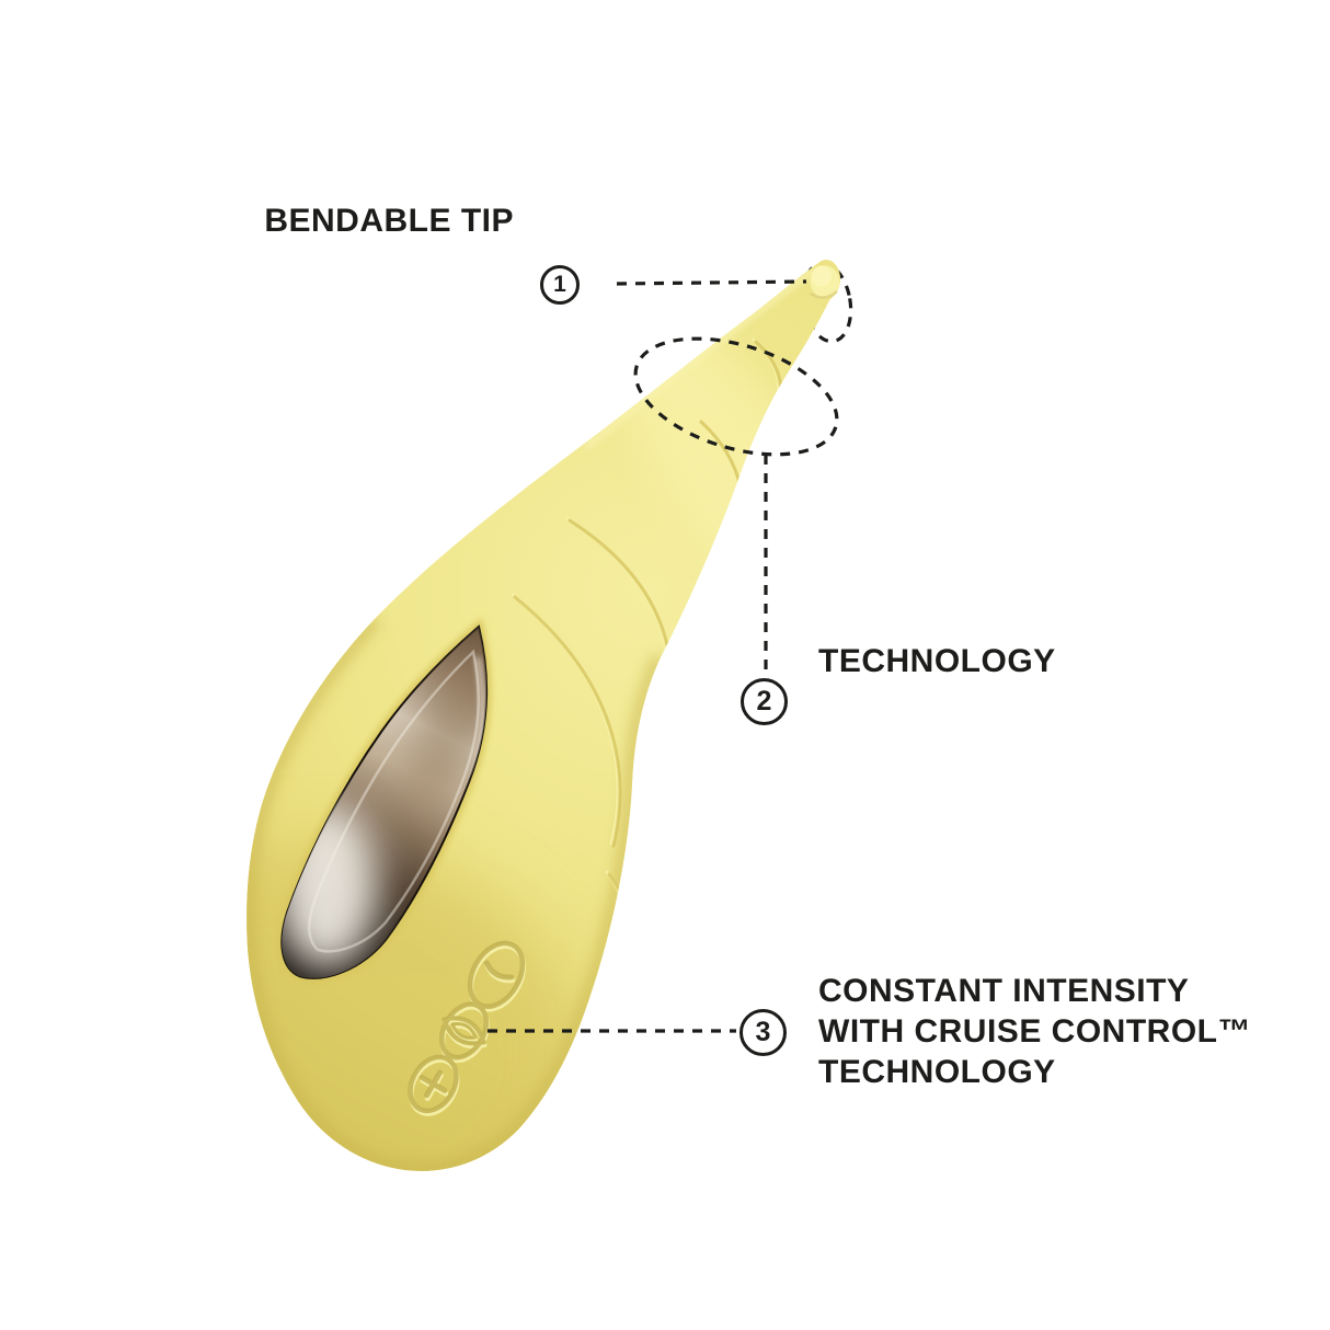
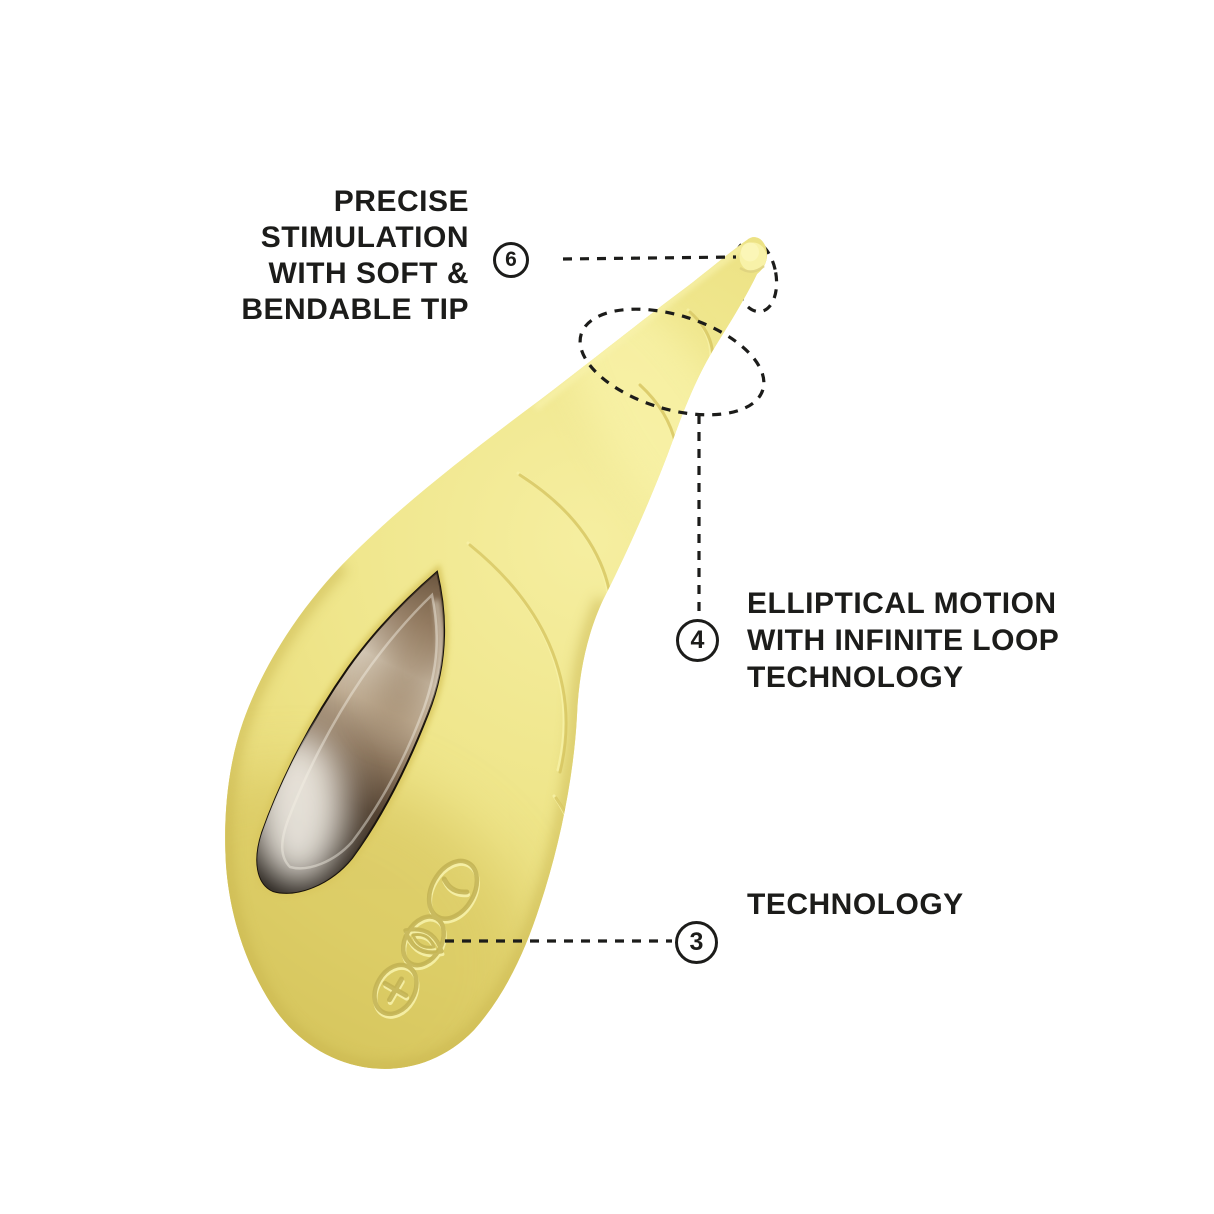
+ PRECISE
+ STIMULATION
+ WITH SOFT &
  BENDABLE TIP
- 1
+ 6
+ ELLIPTICAL MOTION
+ WITH INFINITE LOOP
  TECHNOLOGY
- 2
+ 4
- CONSTANT INTENSITY
- WITH CRUISE CONTROL™
  TECHNOLOGY
  3
